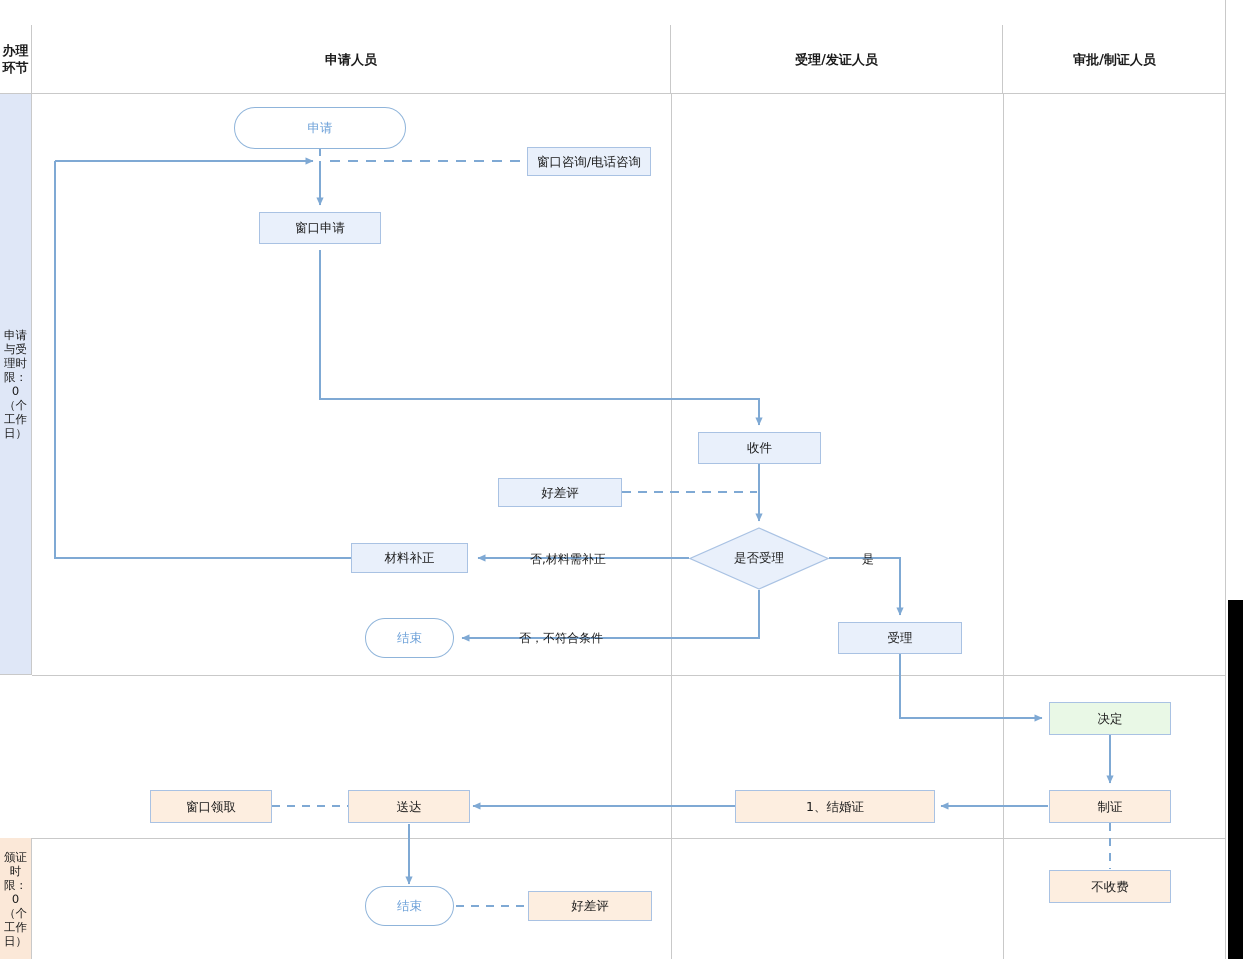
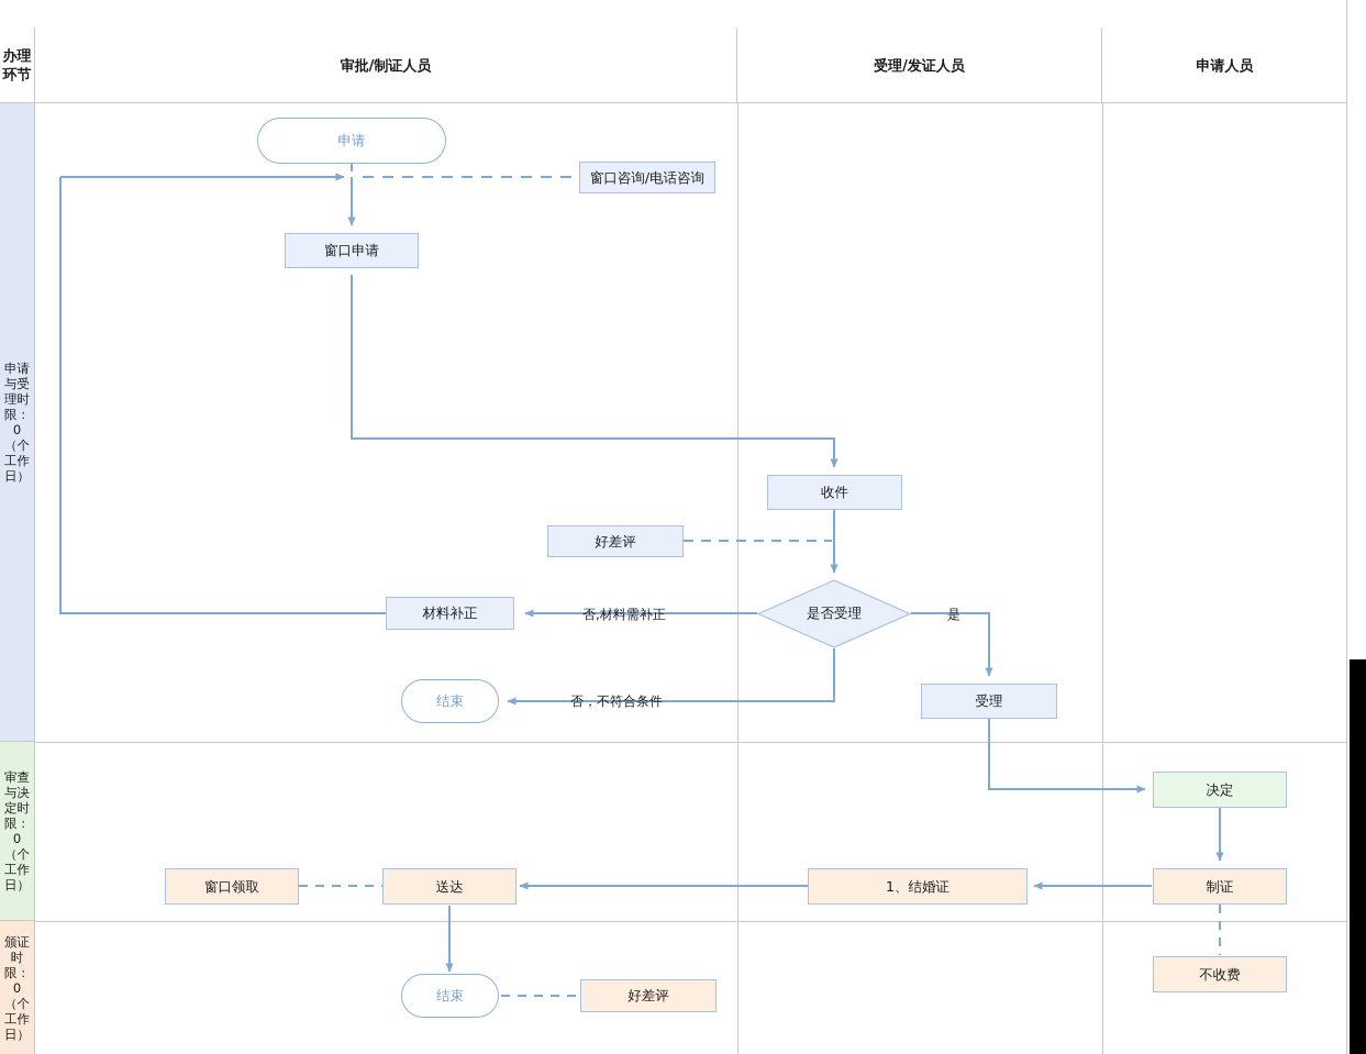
  办理环节
- 申请人员
+ 审批/制证人员
  受理/发证人员
- 审批/制证人员
+ 申请人员
  申请与受理时限：0（个工作日）
+ 审查与决定时限：0（个工作日）
  颁证时限：0（个工作日）
  否,材料需补正
  否，不符合条件
  是
  申请
  窗口咨询/电话咨询
  窗口申请
  收件
  好差评
  是否受理
  材料补正
  结束
  受理
  决定
  制证
  不收费
  1、结婚证
  送达
  窗口领取
  结束
  好差评
